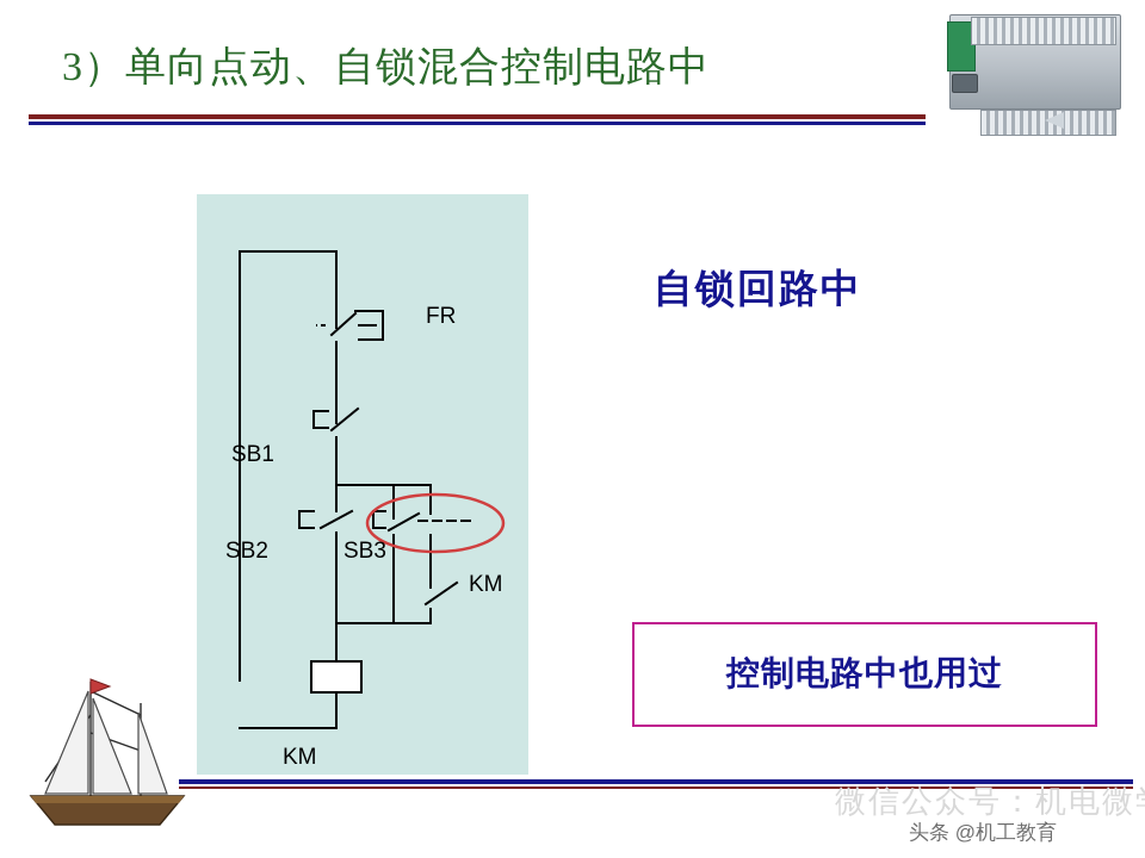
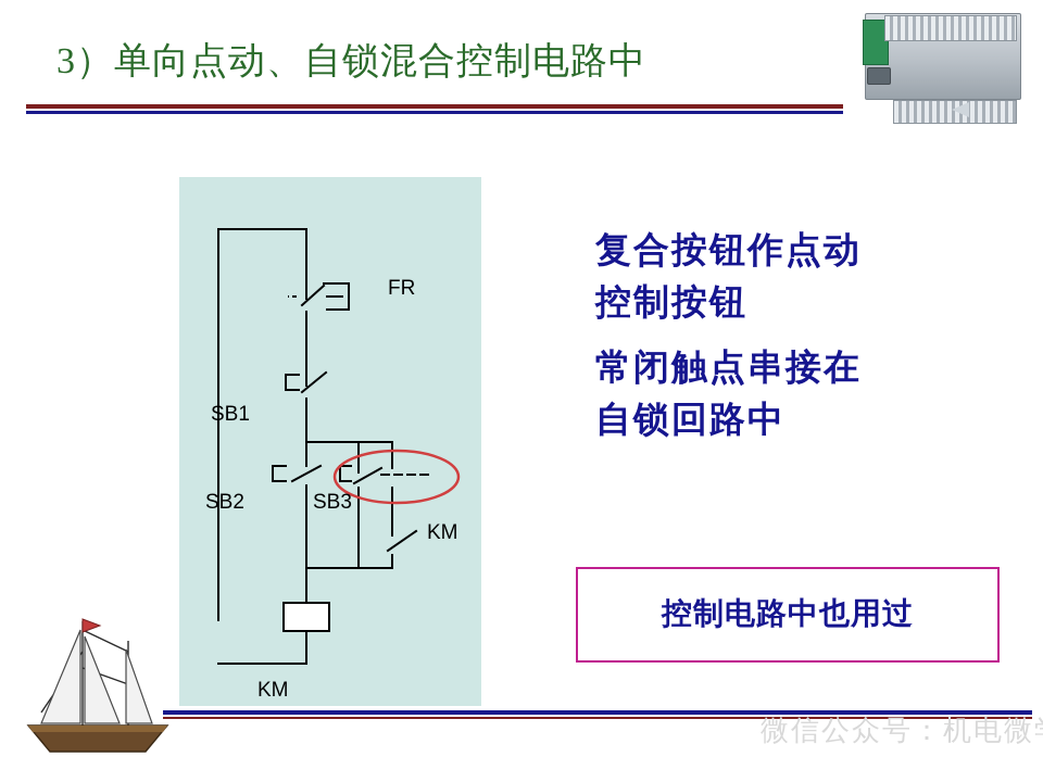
  3）单向点动、自锁混合控制电路中
  FR
  SB1
  SB2
  SB3
  KM
  KM
+ 复合按钮作点动
+ 控制按钮
+ 常闭触点串接在
  自锁回路中
  控制电路中也用过
  微信公众号：机电微
- 头条 @机工教育
